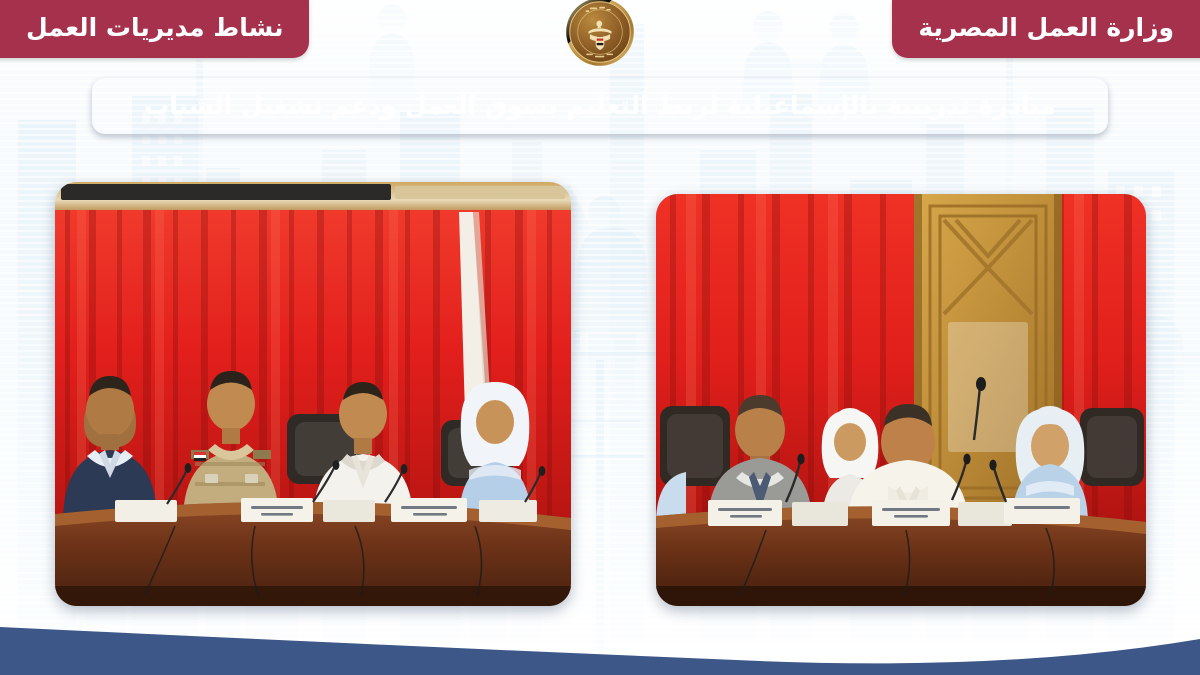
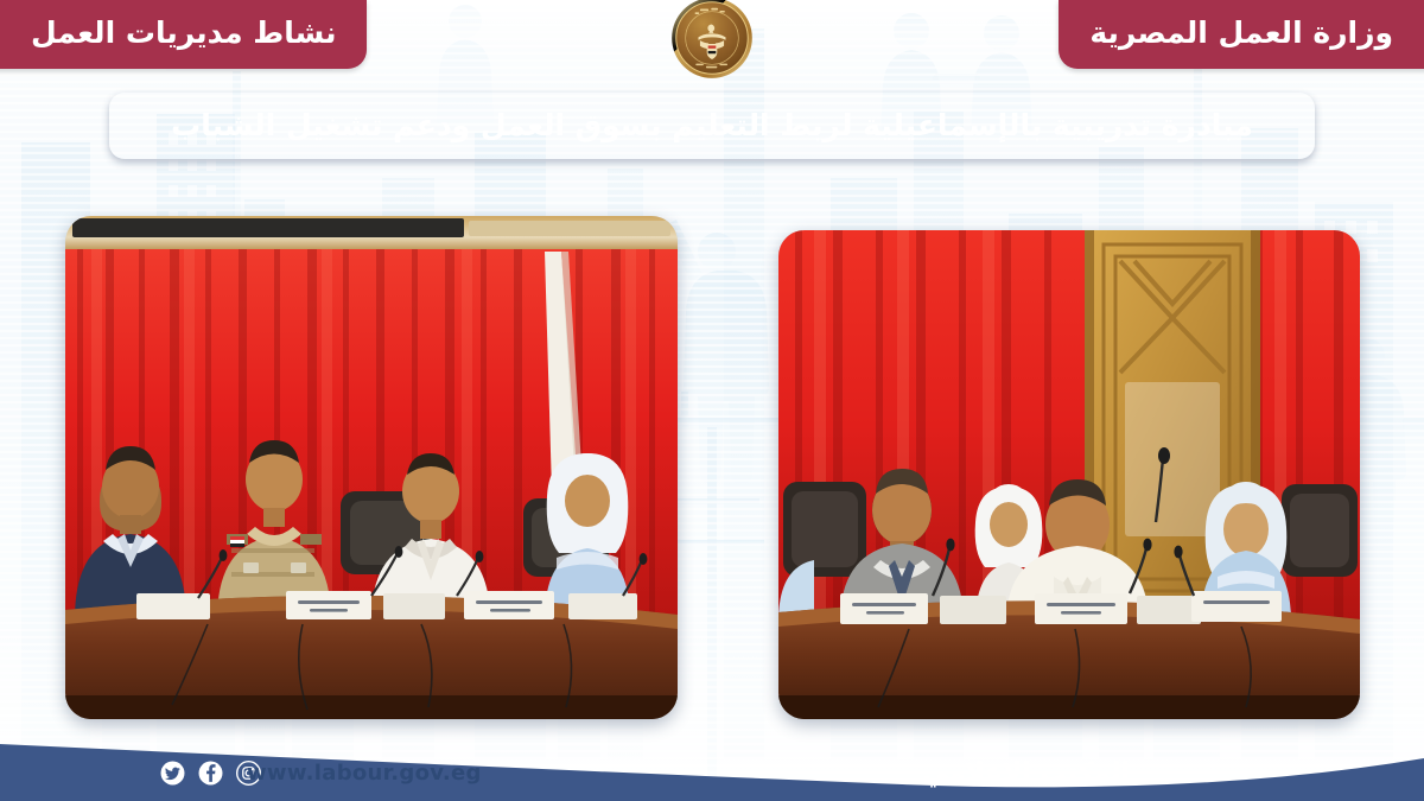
  نشاط مديريات العمل
  وزارة العمل المصرية
+ المكتب الإعلامي
+ www.labour.gov.eg
